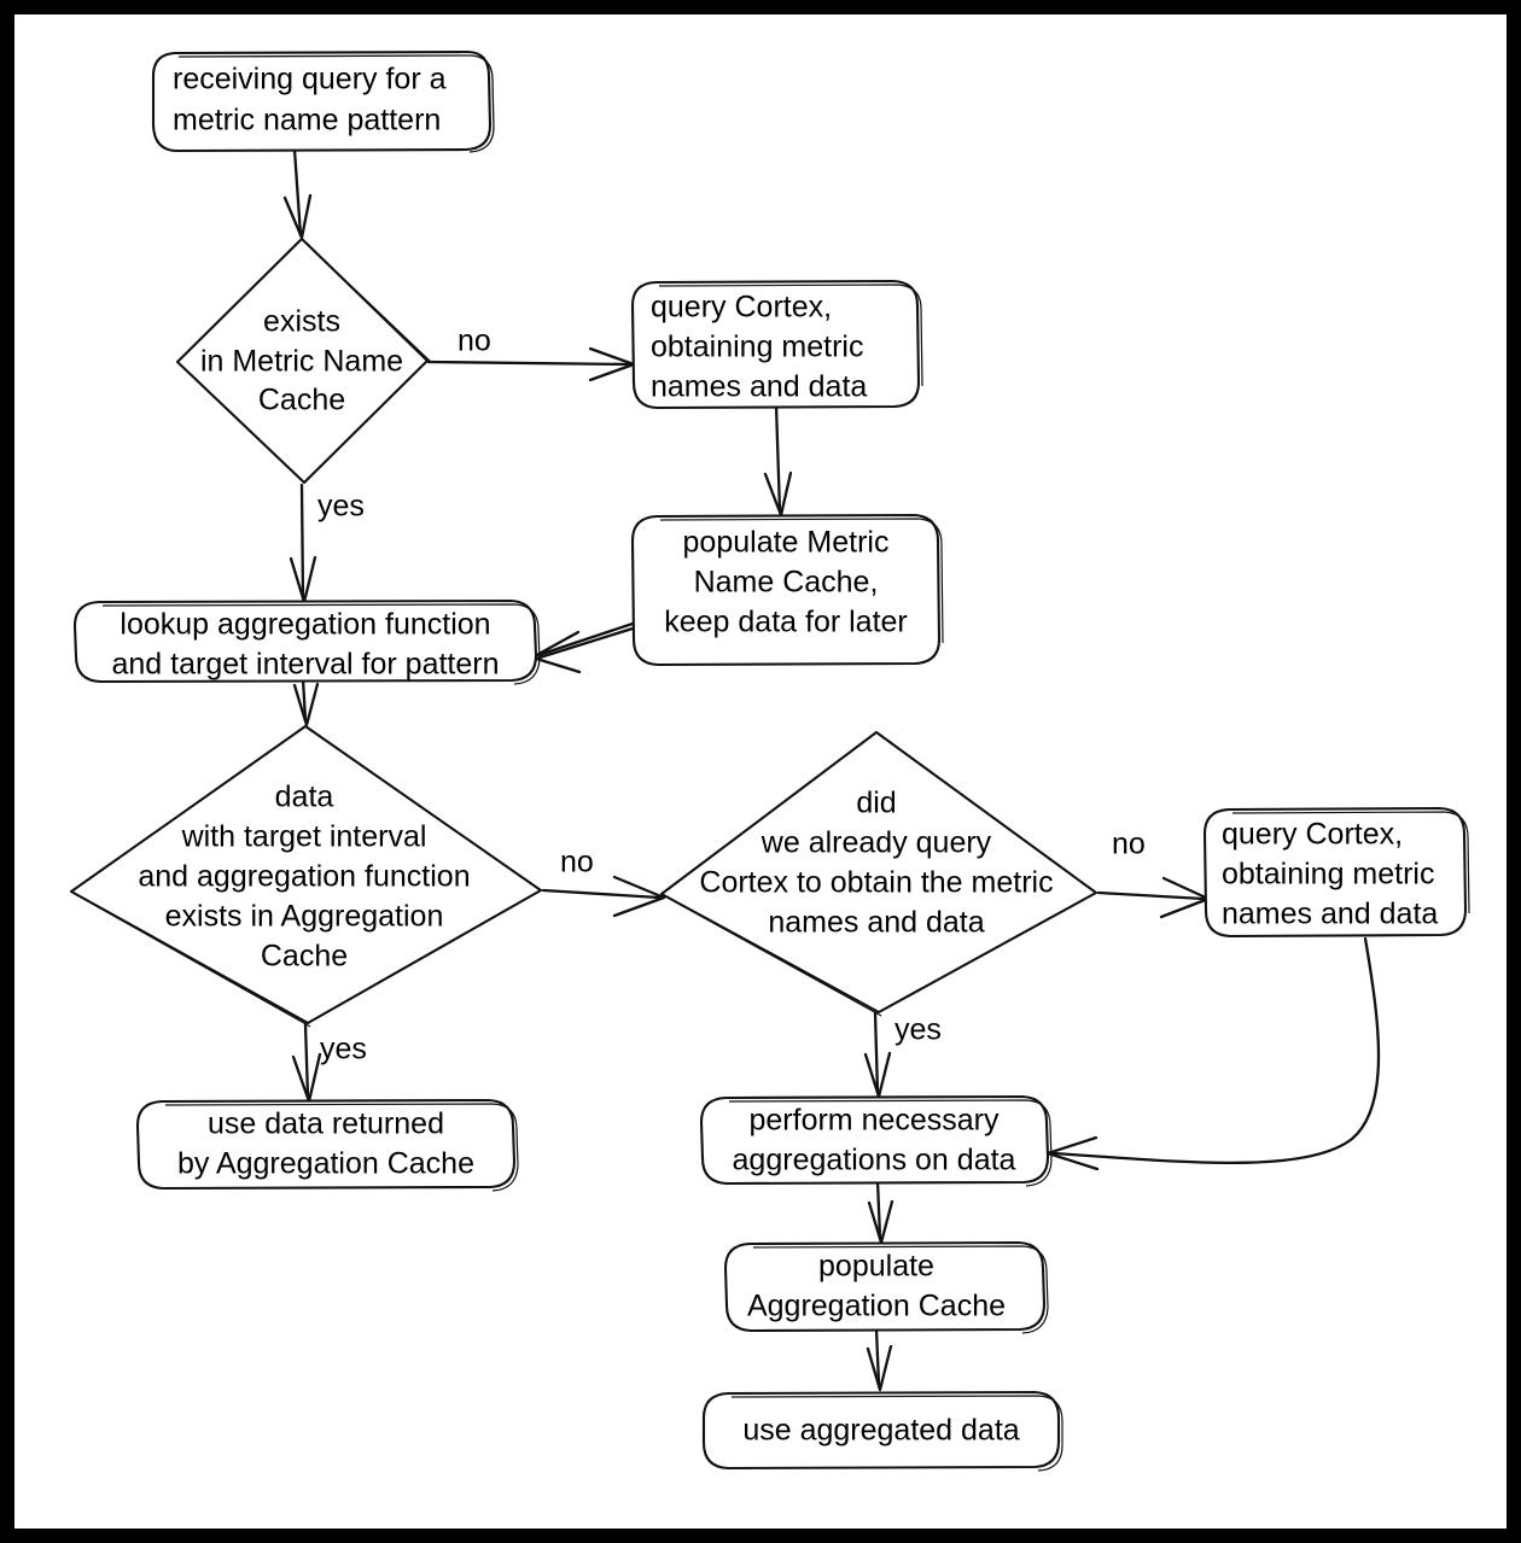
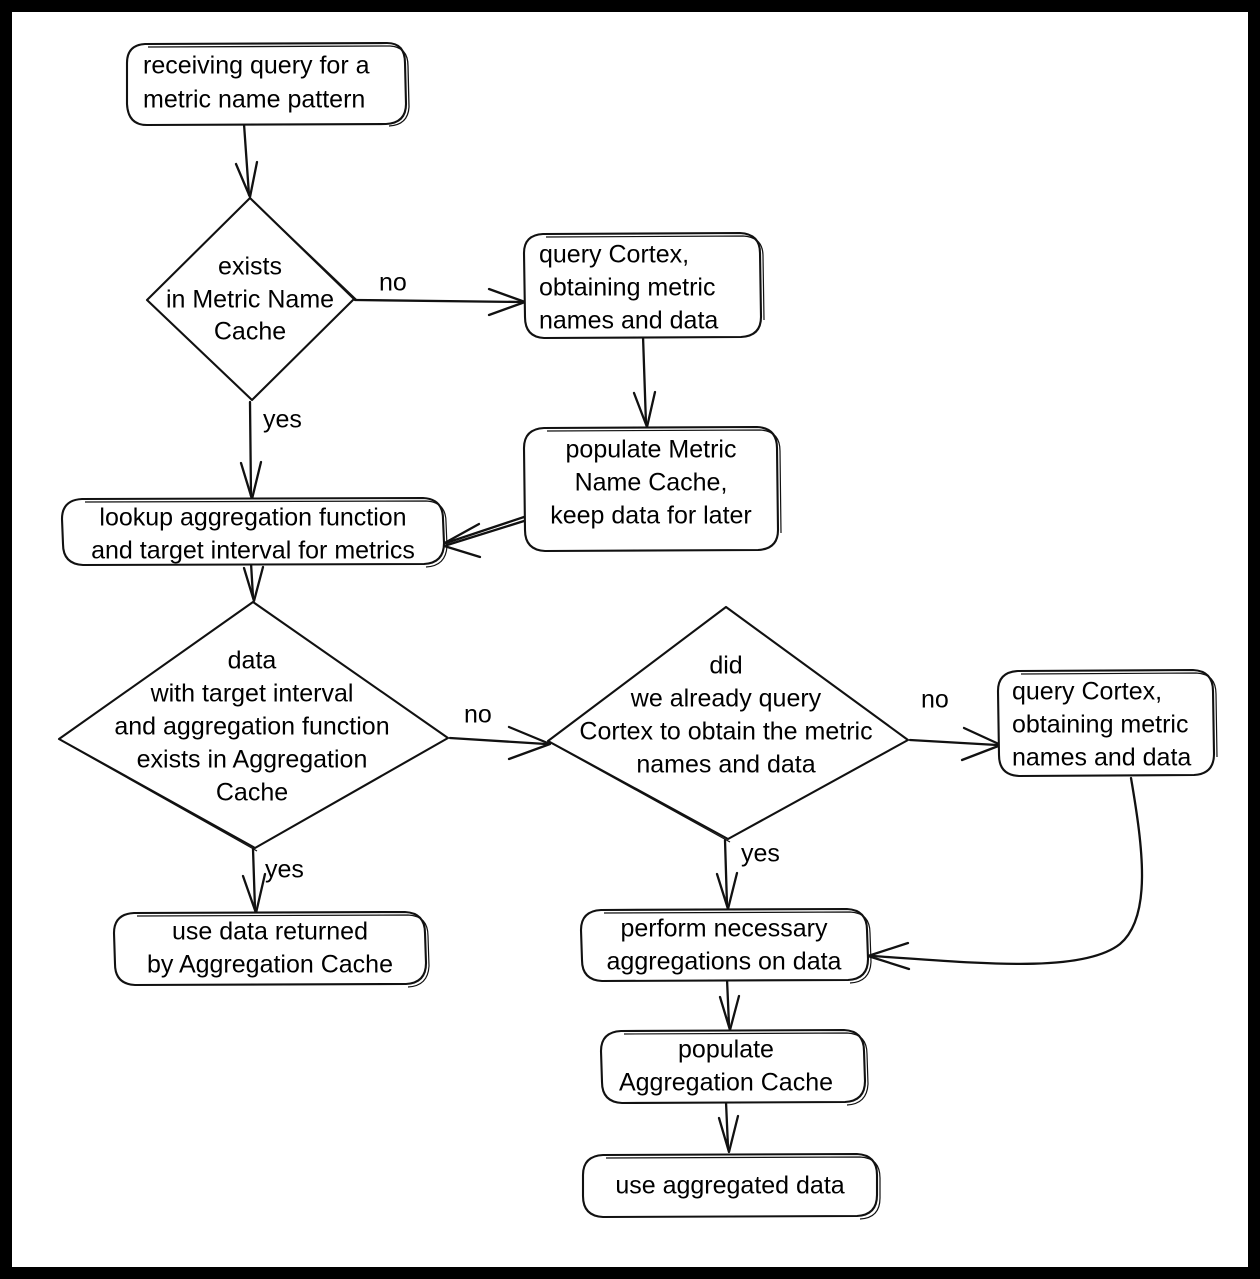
  no
  yes
  no
  yes
  no
  yes
  receiving query for a
  metric name pattern
  exists
  in Metric Name
  Cache
  query Cortex,
  obtaining metric
  names and data
  populate Metric
  Name Cache,
  keep data for later
  lookup aggregation function
- and target interval for pattern
+ and target interval for metrics
  data
  with target interval
  and aggregation function
  exists in Aggregation
  Cache
  did
  we already query
  Cortex to obtain the metric
  names and data
  query Cortex,
  obtaining metric
  names and data
  use data returned
  by Aggregation Cache
  perform necessary
  aggregations on data
  populate
  Aggregation Cache
  use aggregated data
